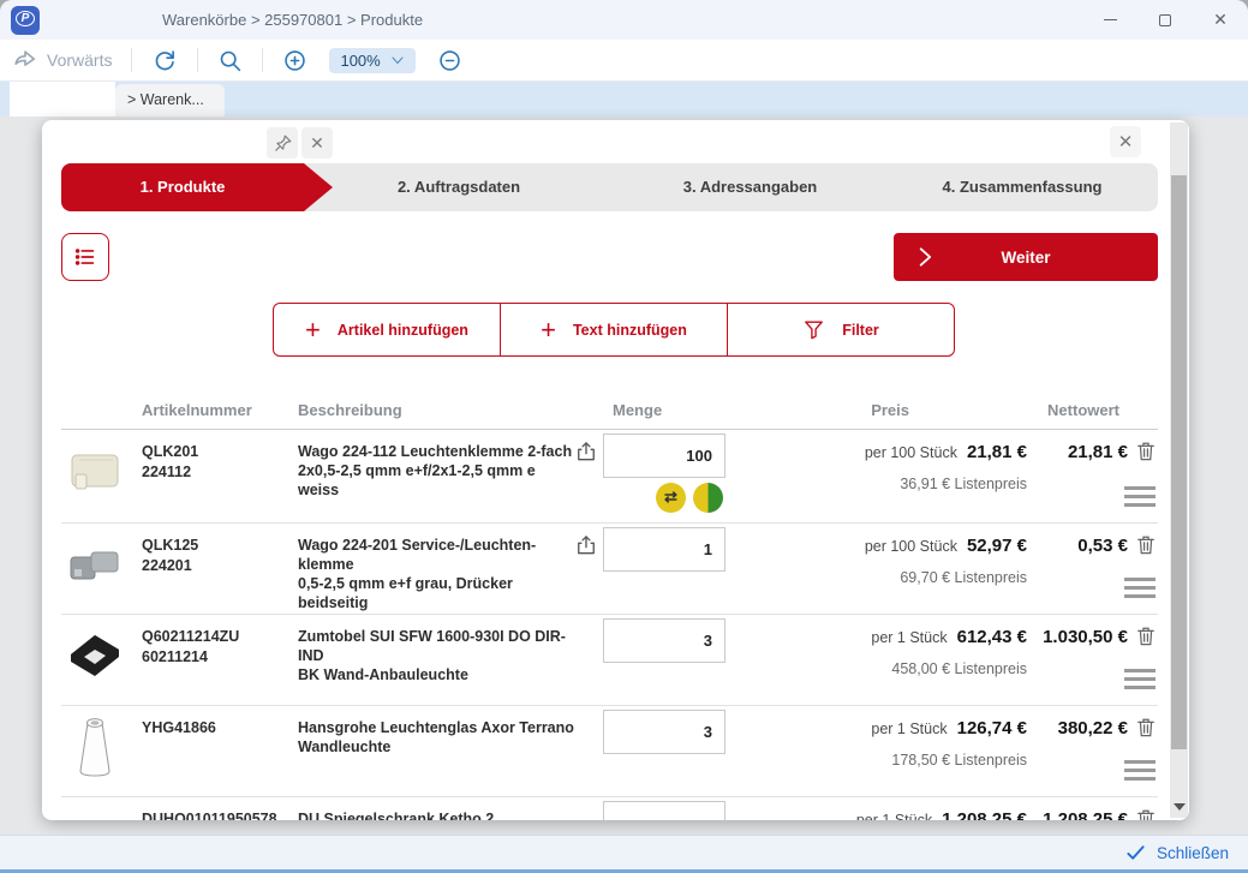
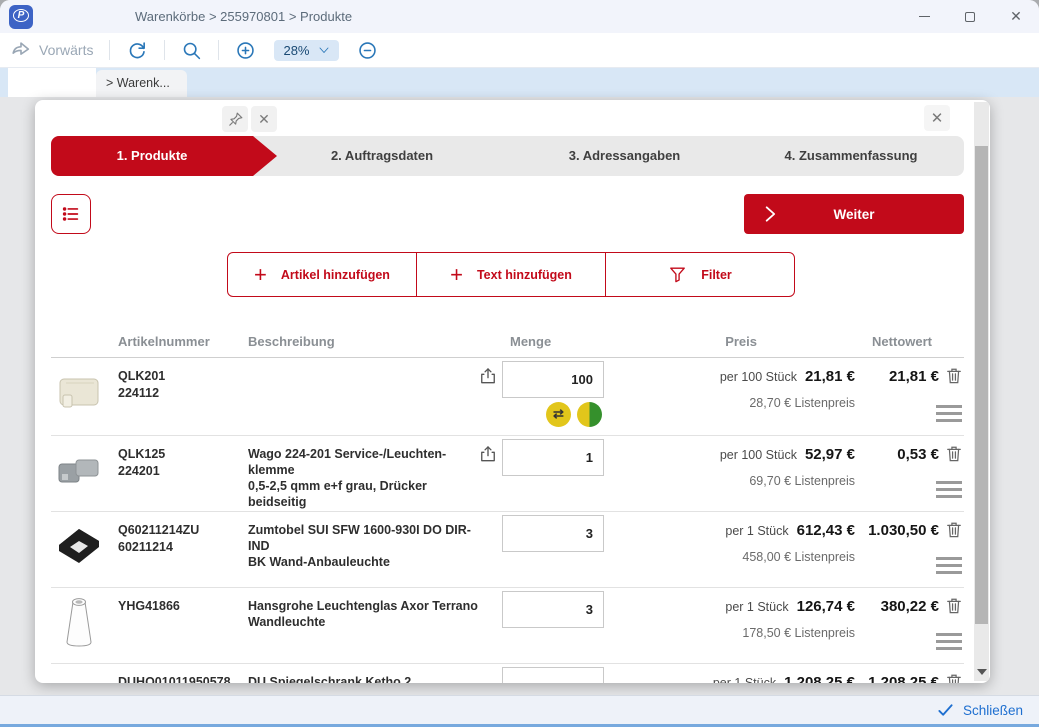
  P
  Warenkörbe > 255970801 > Produkte
  ✕
  Vorwärts
- 100%
+ 28%
  > Warenk...
  ✕
  ✕
  2. Auftragsdaten
  3. Adressangaben
  4. Zusammenfassung
  1. Produkte
  Weiter
  +
  Artikel hinzufügen
  +
  Text hinzufügen
  Filter
  Artikelnummer
  Beschreibung
  Menge
  Preis
  Nettowert
  QLK201
  224112
- Wago 224-112 Leuchtenklemme 2-fach
- 2x0,5-2,5 qmm e+f/2x1-2,5 qmm e weiss
  100
  ⇄
  per 100 Stück 21,81 €
- 36,91 € Listenpreis
+ 28,70 € Listenpreis
  21,81 €
  QLK125
  224201
  Wago 224-201 Service-/Leuchten-
  klemme
  0,5-2,5 qmm e+f grau, Drücker
  beidseitig
  1
  per 100 Stück 52,97 €
  69,70 € Listenpreis
  0,53 €
  Q60211214ZU
  60211214
  Zumtobel SUI SFW 1600-930I DO DIR-
  IND
  BK Wand-Anbauleuchte
  3
  per 1 Stück 612,43 €
  458,00 € Listenpreis
  1.030,50 €
  YHG41866
  Hansgrohe Leuchtenglas Axor Terrano
  Wandleuchte
  3
  per 1 Stück 126,74 €
  178,50 € Listenpreis
  380,22 €
  DUHQ01011950578
  DU Spiegelschrank Ketho 2
  1.208,25 €
  Schließen
